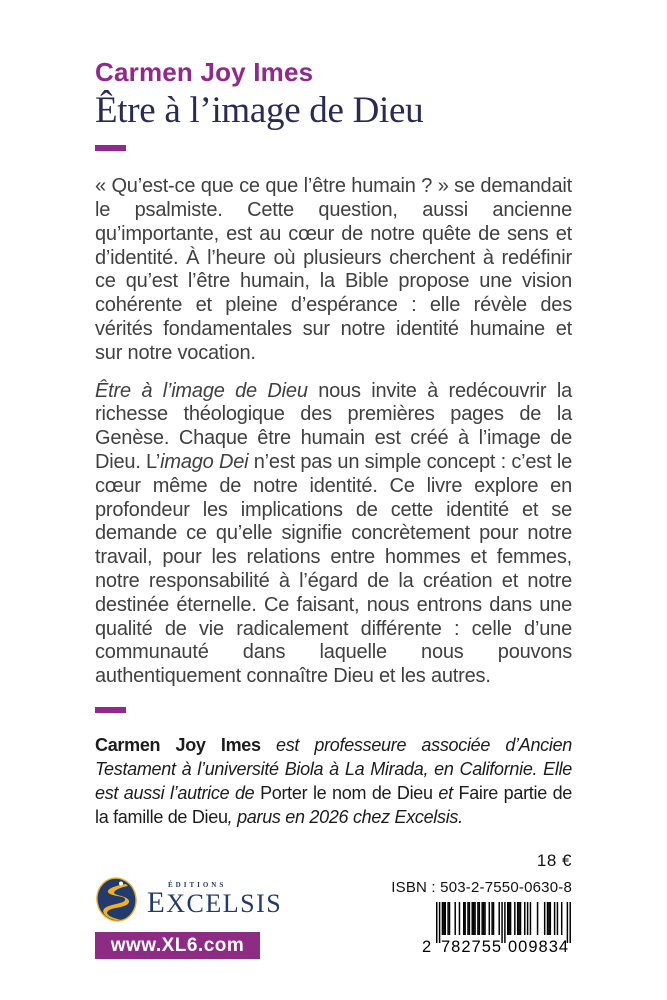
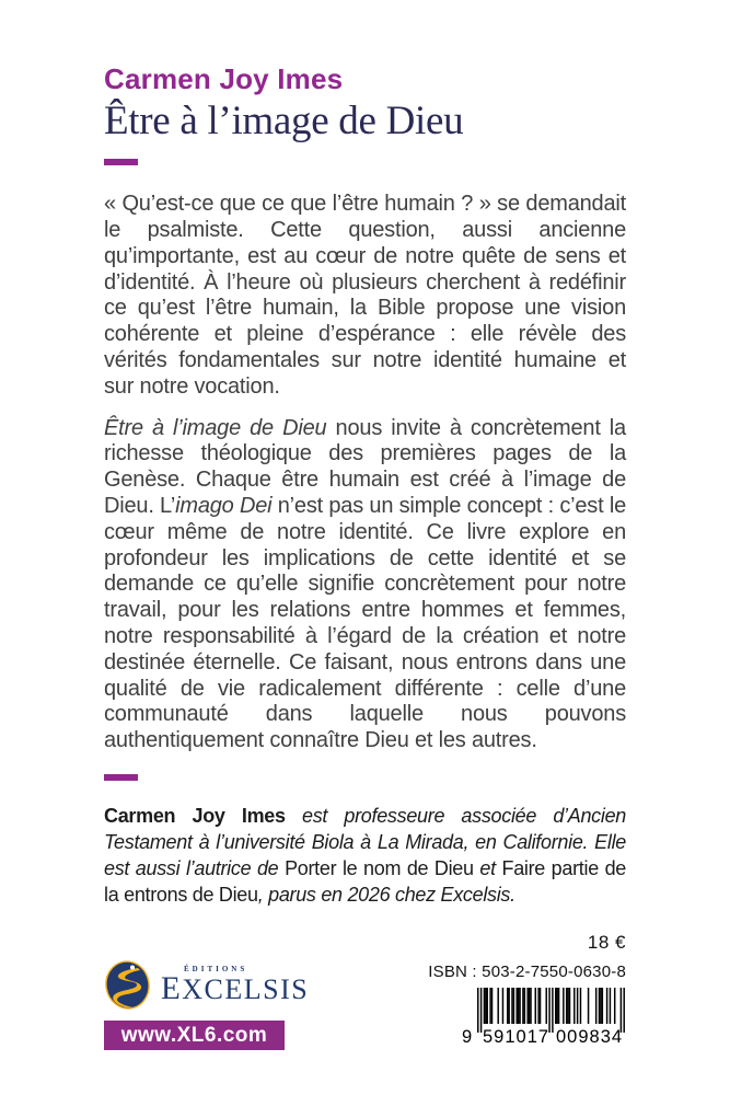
  Carmen Joy Imes
  Être à l’image de Dieu
  « Qu’est-ce que ce que l’être humain ? » se demandait le psalmiste. Cette question, aussi ancienne qu’importante, est au cœur de notre quête de sens et d’identité. À l’heure où plusieurs cherchent à redéfinir ce qu’est l’être humain, la Bible propose une vision cohérente et pleine d’espérance : elle révèle des vérités fondamentales sur notre identité humaine et sur notre vocation.
- Être à l’image de Dieu nous invite à redécouvrir la richesse théologique des premières pages de la Genèse. Chaque être humain est créé à l’image de Dieu. L’imago Dei n’est pas un simple concept : c’est le cœur même de notre identité. Ce livre explore en profondeur les implications de cette identité et se demande ce qu’elle signifie concrètement pour notre travail, pour les relations entre hommes et femmes, notre responsabilité à l’égard de la création et notre destinée éternelle. Ce faisant, nous entrons dans une qualité de vie radicalement différente : celle d’une communauté dans laquelle nous pouvons authentiquement connaître Dieu et les autres.
+ Être à l’image de Dieu nous invite à concrètement la richesse théologique des premières pages de la Genèse. Chaque être humain est créé à l’image de Dieu. L’imago Dei n’est pas un simple concept : c’est le cœur même de notre identité. Ce livre explore en profondeur les implications de cette identité et se demande ce qu’elle signifie concrètement pour notre travail, pour les relations entre hommes et femmes, notre responsabilité à l’égard de la création et notre destinée éternelle. Ce faisant, nous entrons dans une qualité de vie radicalement différente : celle d’une communauté dans laquelle nous pouvons authentiquement connaître Dieu et les autres.
- Carmen Joy Imes est professeure associée d’Ancien Testament à l’université Biola à La Mirada, en Californie. Elle est aussi l’autrice de Porter le nom de Dieu et Faire partie de la famille de Dieu, parus en 2026 chez Excelsis.
+ Carmen Joy Imes est professeure associée d’Ancien Testament à l’université Biola à La Mirada, en Californie. Elle est aussi l’autrice de Porter le nom de Dieu et Faire partie de la entrons de Dieu, parus en 2026 chez Excelsis.
  ÉDITIONS
  EXCELSIS
  www.XL6.com
  18 €
  ISBN : 503-2-7550-0630-8
- 2
+ 9
- 782755
+ 591017
  009834
